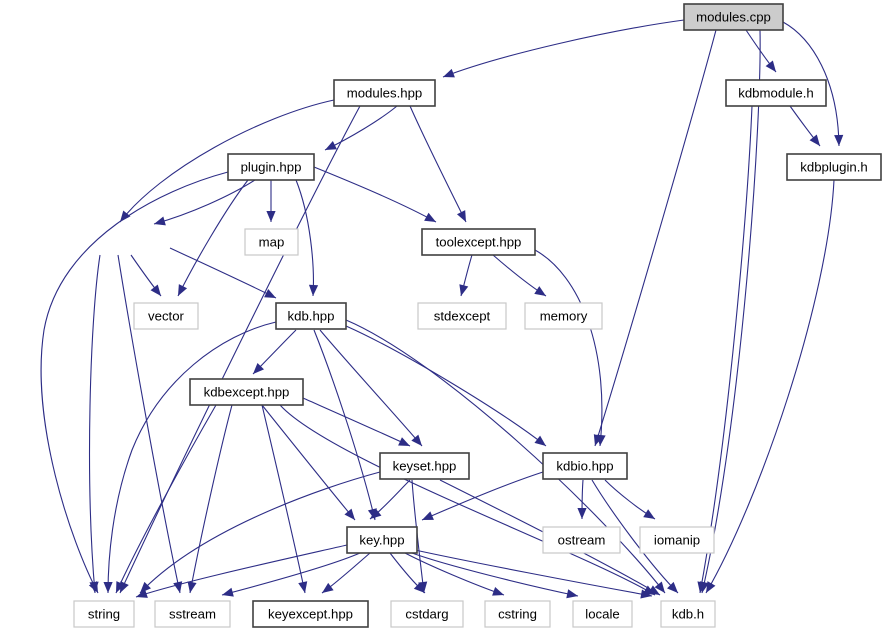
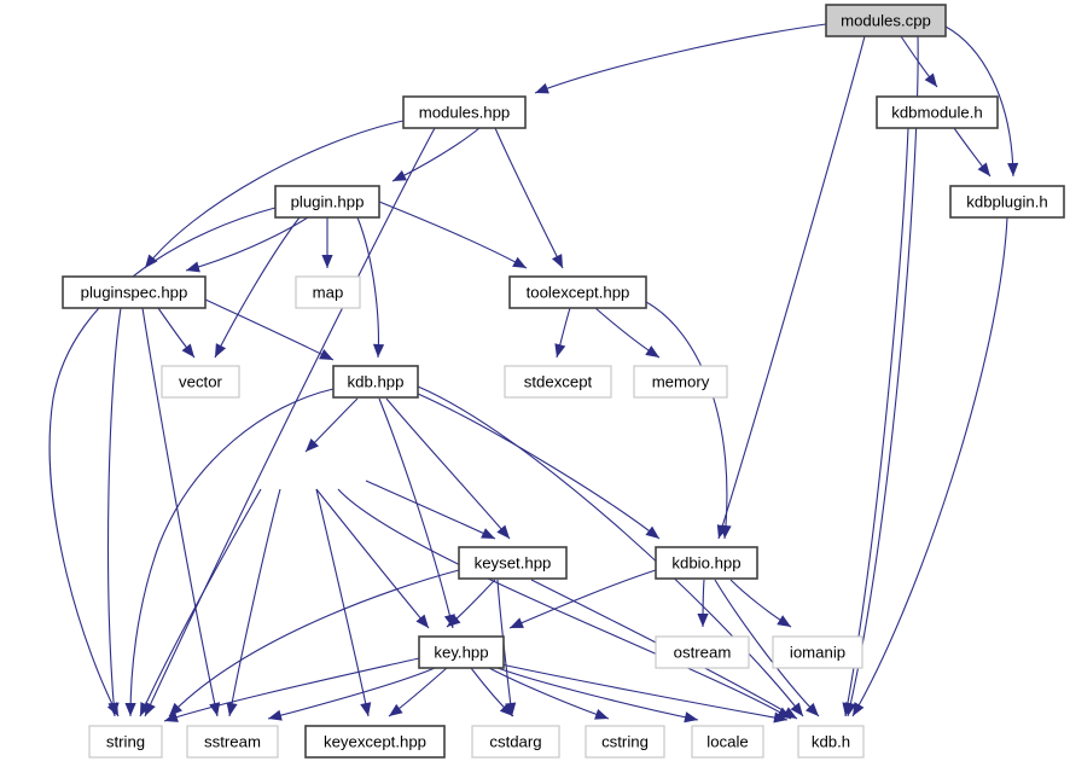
  modules.cpp
  modules.hpp
  kdbmodule.h
  kdbplugin.h
  plugin.hpp
+ pluginspec.hpp
  map
  toolexcept.hpp
  vector
  kdb.hpp
  stdexcept
  memory
- kdbexcept.hpp
  keyset.hpp
  kdbio.hpp
  key.hpp
  ostream
  iomanip
  string
  sstream
  keyexcept.hpp
  cstdarg
  cstring
  locale
  kdb.h
